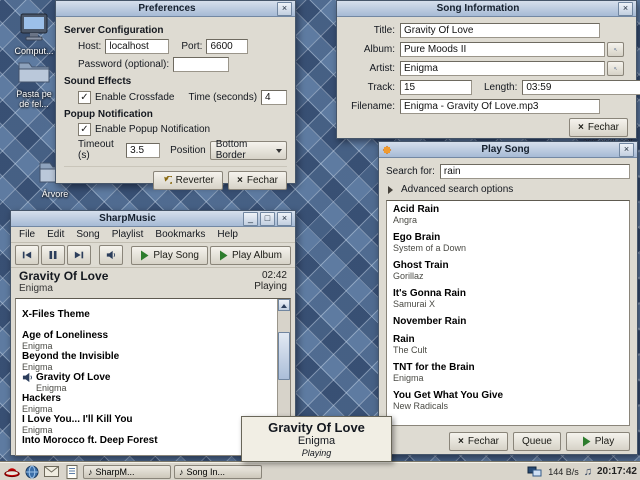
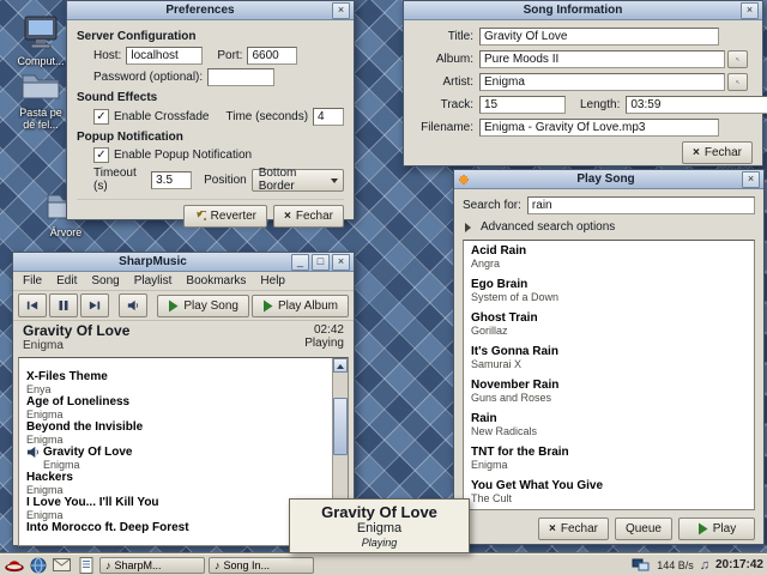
  Comput...
  Pasta pe
  de fel...
  Árvore
  Preferences
  ×
  Server Configuration
  Host:
  localhost
  Port:
  6600
  Password (optional):
  Sound Effects
  ✓
  Enable Crossfade
  Time (seconds)
  4
  Popup Notification
  ✓
  Enable Popup Notification
  Timeout (s)
  3.5
  Position
  Bottom Border
  Reverter
  ×
  Fechar
  Song Information
  ×
  Title:
  Gravity Of Love
  Album:
  Pure Moods II
  Artist:
  Enigma
  Track:
  15
  Length:
  03:59
  Filename:
  Enigma - Gravity Of Love.mp3
  ×
  Fechar
  Play Song
  ×
  Search for:
  rain
  Advanced search options
  Acid Rain
  Angra
  Ego Brain
  System of a Down
  Ghost Train
  Gorillaz
  It's Gonna Rain
  Samurai X
  November Rain
+ Guns and Roses
  Rain
- The Cult
+ New Radicals
  TNT for the Brain
  Enigma
  You Get What You Give
- New Radicals
+ The Cult
  ×
  Fechar
  Queue
  Play
  SharpMusic
  _
  □
  ×
  File
  Edit
  Song
  Playlist
  Bookmarks
  Help
  Play Song
  Play Album
  Gravity Of Love
  Enigma
  02:42
  Playing
  X-Files Theme
+ Enya
  Age of Loneliness
  Enigma
  Beyond the Invisible
  Enigma
  Gravity Of Love
  Enigma
  Hackers
  Enigma
  I Love You... I'll Kill You
  Enigma
  Into Morocco ft. Deep Forest
  Gravity Of Love
  Enigma
  Playing
  ♪
  SharpM...
  ♪
  Song In...
  144 B/s
  ♫
  20:17:42
